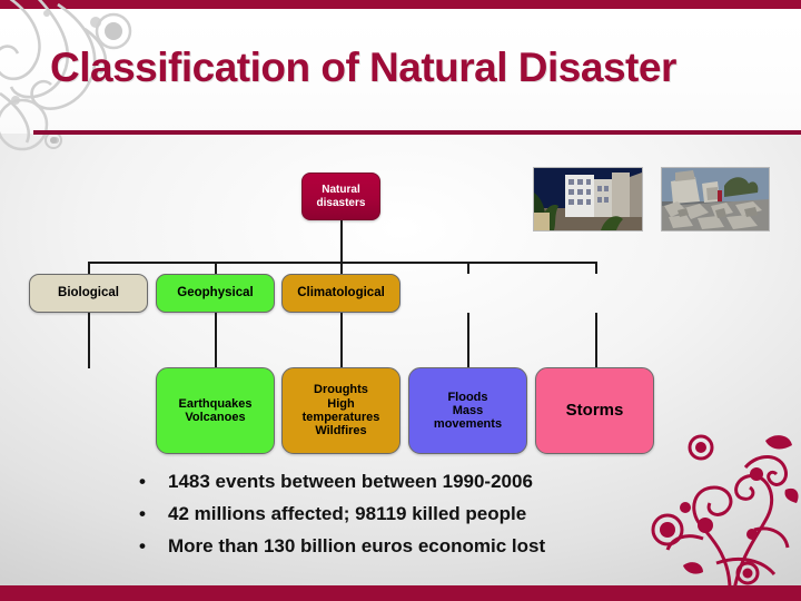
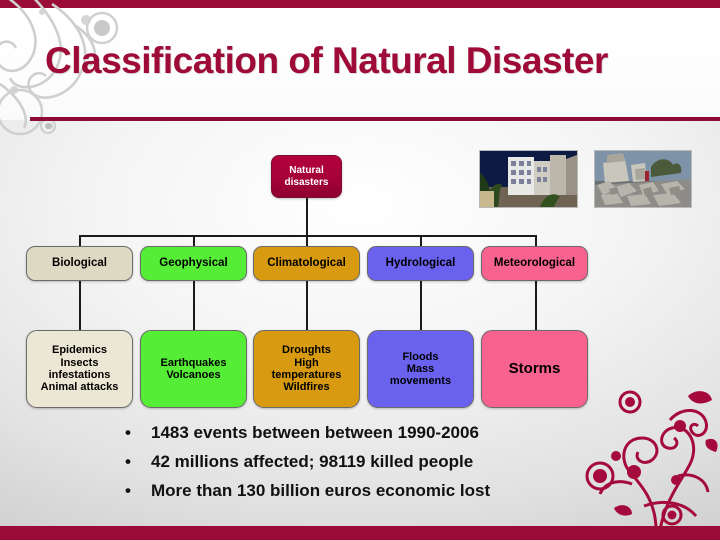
  Classification of Natural Disaster
  Natural
  disasters
  Biological
  Geophysical
  Climatological
+ Hydrological
+ Meteorological
+ Epidemics
+ Insects
+ infestations
+ Animal attacks
  Earthquakes
  Volcanoes
  Droughts
  High
  temperatures
  Wildfires
  Floods
  Mass
  movements
  Storms
  •
  1483 events between between 1990-2006
  •
  42 millions affected; 98119 killed people
  •
  More than 130 billion euros economic lost
